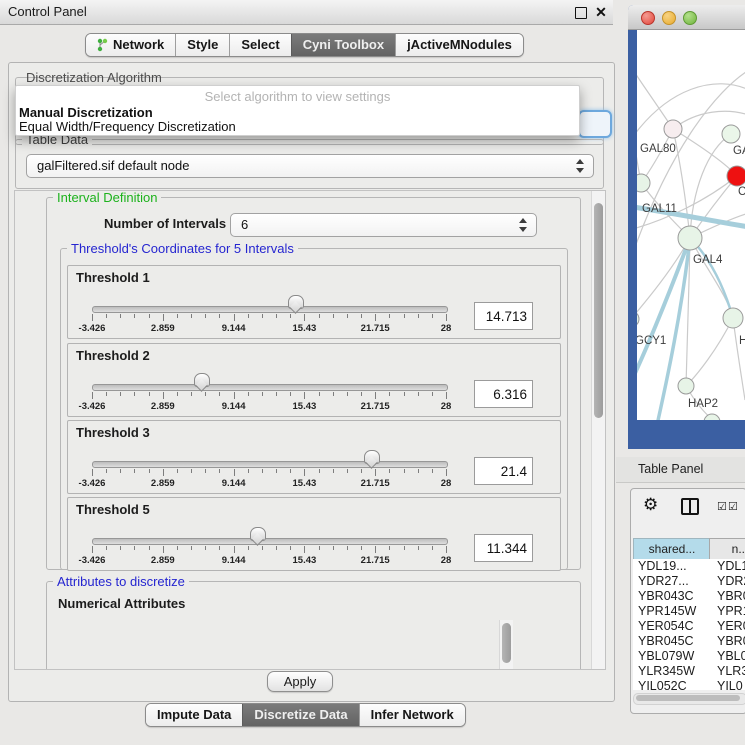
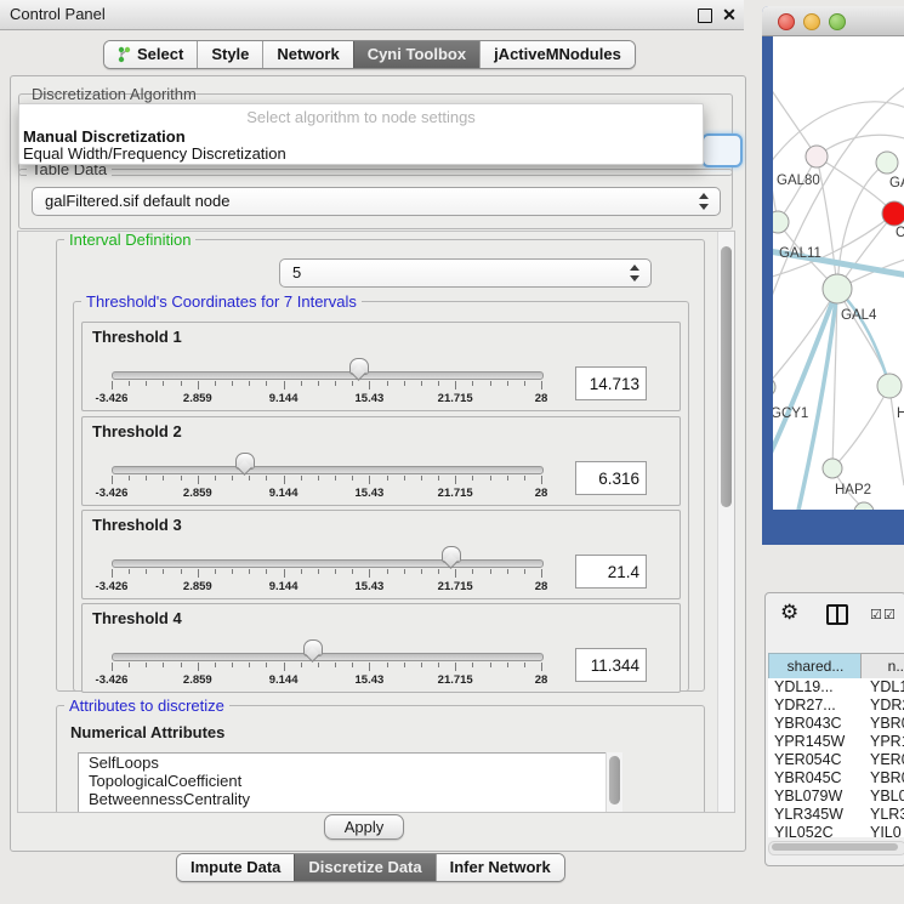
  Control Panel
  ✕
- Network
+ Select
  Style
- Select
+ Network
  Cyni Toolbox
  jActiveMNodules
  Discretization Algorithm
- Select algorithm to view settings
+ Select algorithm to node settings
  Manual Discretization
  Equal Width/Frequency Discretization
  Table Data
  galFiltered.sif default node
  Interval Definition
- Number of Intervals
- 6
+ 5
- Threshold's Coordinates for 5 Intervals
+ Threshold's Coordinates for 7 Intervals
  Threshold 1
  -3.426
  2.859
  9.144
  15.43
  21.715
  28
  14.713
  Threshold 2
  -3.426
  2.859
  9.144
  15.43
  21.715
  28
  6.316
  Threshold 3
  -3.426
  2.859
  9.144
  15.43
  21.715
  28
  21.4
- Threshold 5
+ Threshold 4
  -3.426
  2.859
  9.144
  15.43
  21.715
  28
  11.344
  Attributes to discretize
  Numerical Attributes
+ SelfLoops
+ TopologicalCoefficient
+ BetweennessCentrality
  Apply
  Impute Data
  Discretize Data
  Infer Network
  GAL80
  C
  GAL11
  GAL4
  GCY1
  H
  HAP2
- Table Panel
  ⚙
  ☑
  ☑
  shared...
  n..
  YDL19...
  YDL
  YDR27...
  YDR
  YBR043C
  YBR
  YPR145W
  YPR
  YER054C
  YER
  YBR045C
  YBR
  YBL079W
  YBL0
  YLR345W
  YLR
  YIL052C
  YIL0
